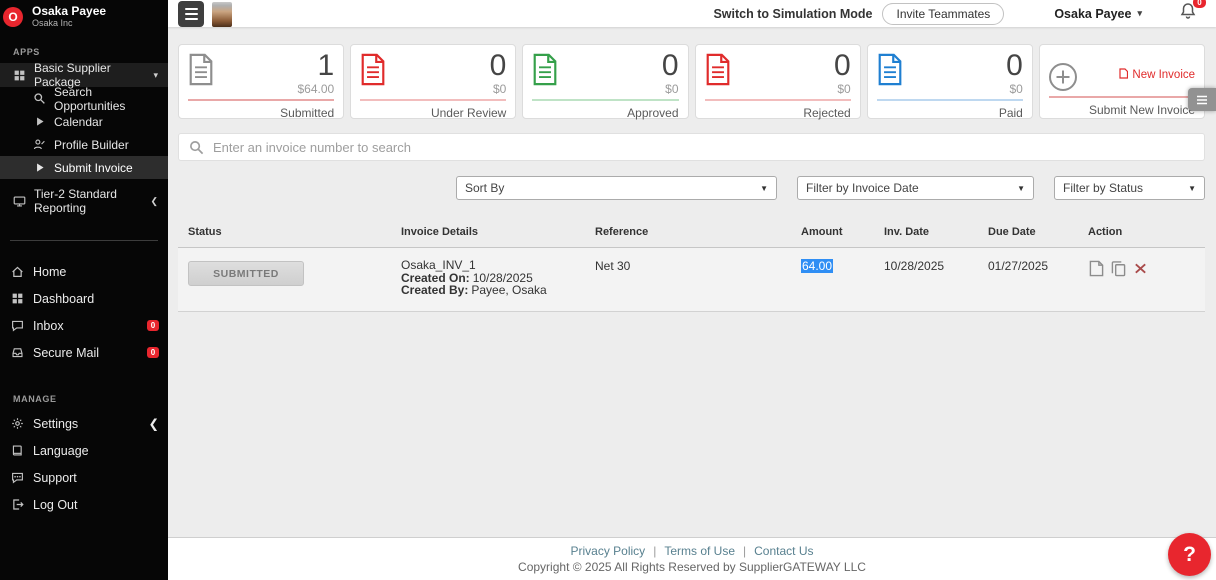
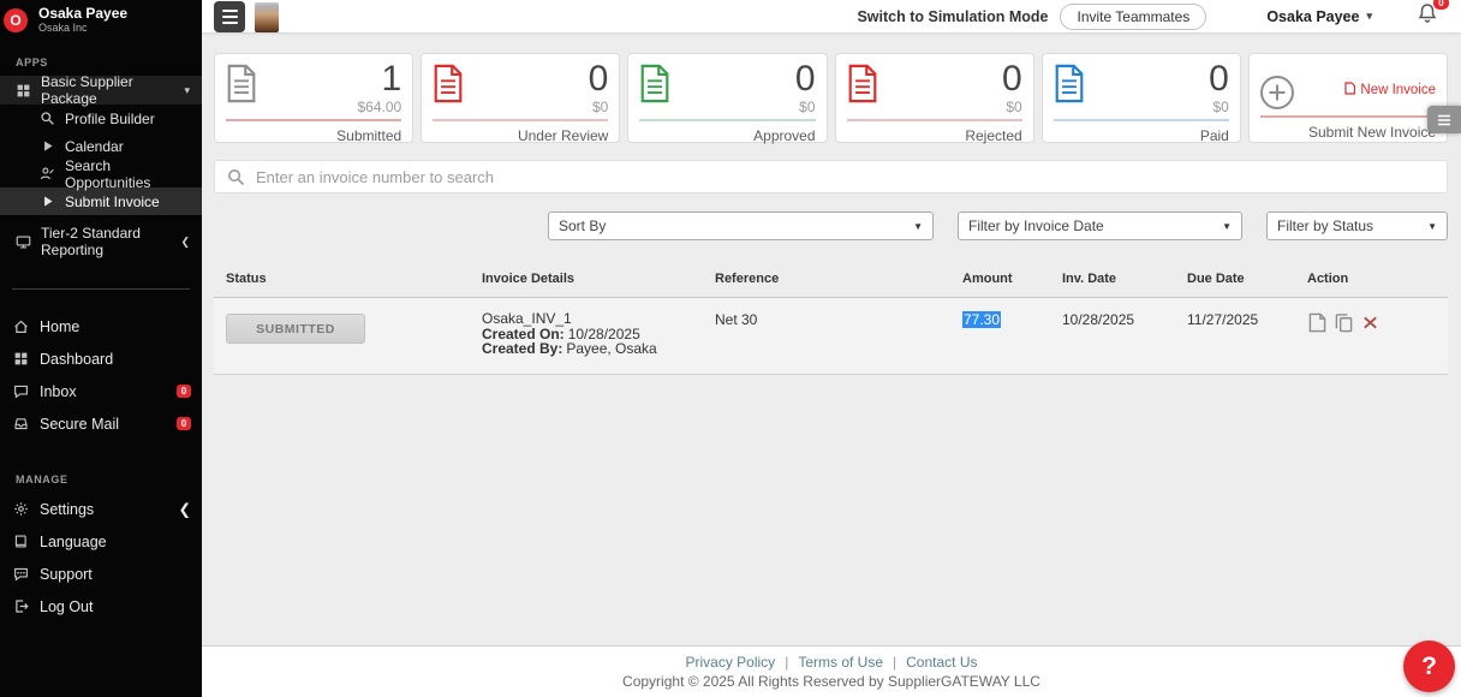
  O
  Osaka Payee
  Osaka Inc
  APPS
  Basic Supplier Package
  ▾
- Search Opportunities
+ Profile Builder
  Calendar
- Profile Builder
+ Search Opportunities
  Submit Invoice
  Tier-2 Standard Reporting
  ❮
  Home
  Dashboard
  Inbox
  0
  Secure Mail
  0
  MANAGE
  Settings
  ❮
  Language
  Support
  Log Out
  Switch to Simulation Mode
  Invite Teammates
  Osaka Payee
  ▾
  0
  1
  $64.00
  Submitted
  0
  $0
  Under Review
  0
  $0
  Approved
  0
  $0
  Rejected
  0
  $0
  Paid
  New Invoice
  Submit New Invoic
  Enter an invoice number to search
  Sort By
  ▼
  Filter by Invoice Date
  ▼
  Filter by Status
  ▼
  Status
  Invoice Details
  Reference
  Amount
  Inv. Date
  Due Date
  Action
  SUBMITTED
  Osaka_INV_1
  Created On: 10/28/2025
  Created By: Payee, Osaka
  Net 30
- 64.00
+ 77.30
  10/28/2025
- 01/27/2025
+ 11/27/2025
  Privacy Policy
  |
  Terms of Use
  |
  Contact Us
  Copyright © 2025 All Rights Reserved by SupplierGATEWAY LLC
  ?
